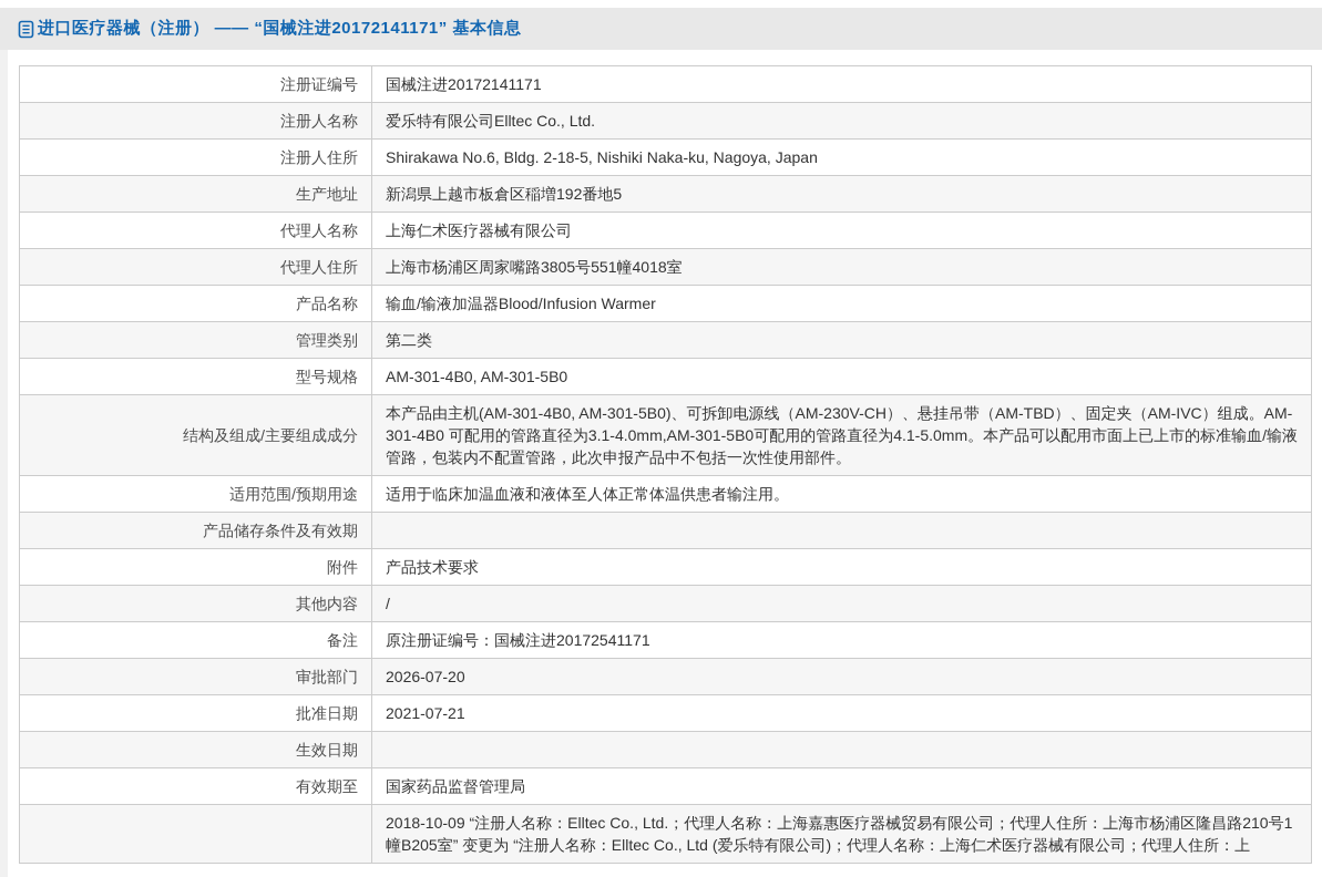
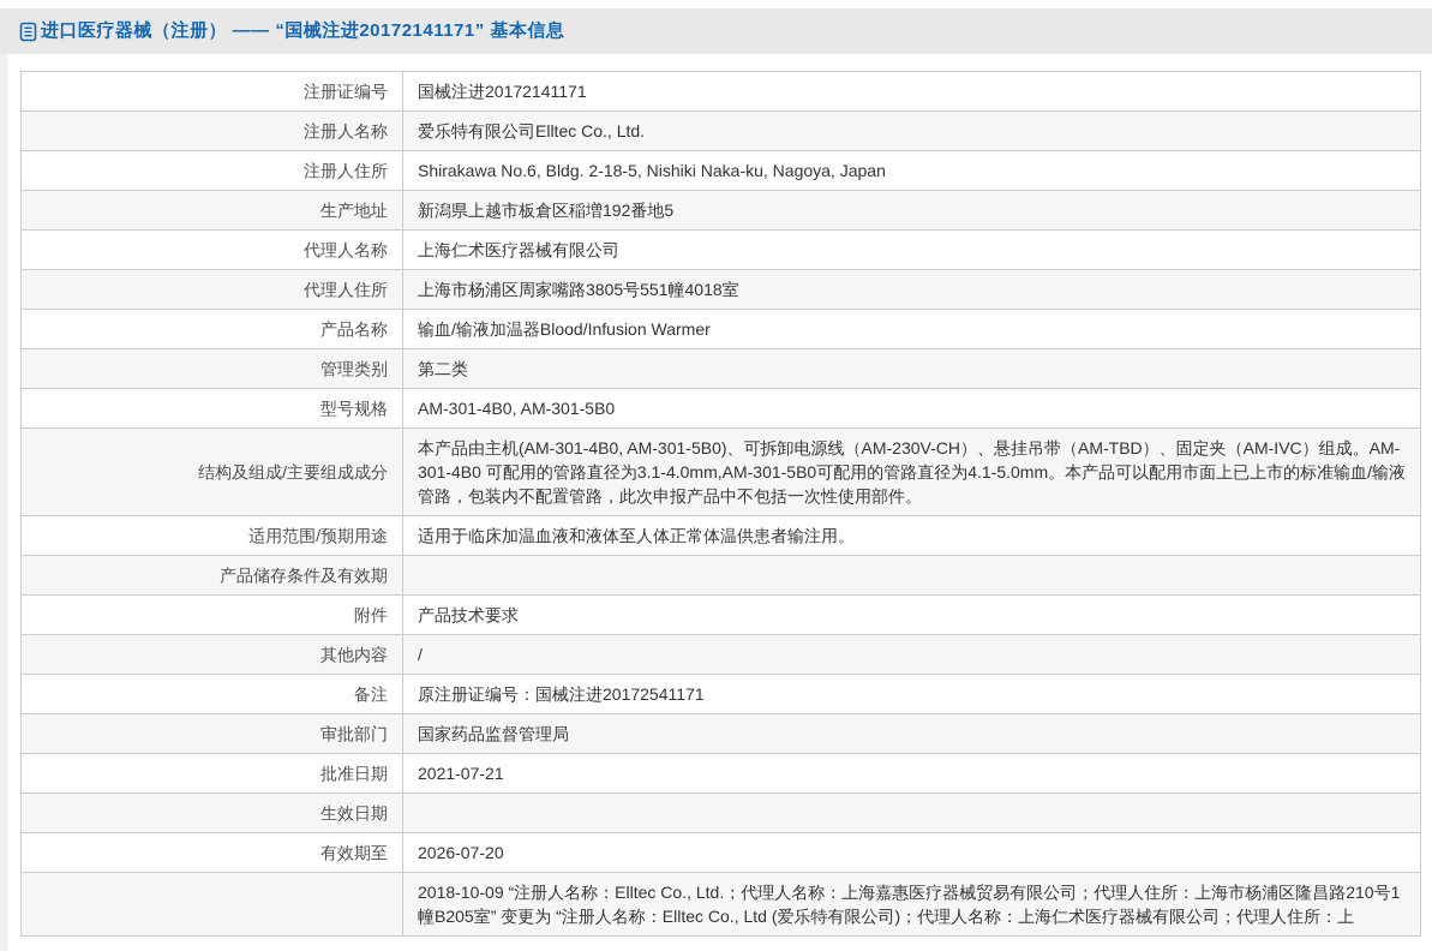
  进口医疗器械（注册） —— “国械注进20172141171” 基本信息
  注册证编号	国械注进20172141171
  注册人名称	爱乐特有限公司Elltec Co., Ltd.
  注册人住所	Shirakawa No.6, Bldg. 2-18-5, Nishiki Naka-ku, Nagoya, Japan
  生产地址	新潟県上越市板倉区稲増192番地5
  代理人名称	上海仁术医疗器械有限公司
  代理人住所	上海市杨浦区周家嘴路3805号551幢4018室
  产品名称	输血/输液加温器Blood/Infusion Warmer
  管理类别	第二类
  型号规格	AM-301-4B0, AM-301-5B0
  结构及组成/主要组成成分	本产品由主机(AM-301-4B0, AM-301-5B0)、可拆卸电源线（AM-230V-CH）、悬挂吊带（AM-TBD）、固定夹（AM-IVC）组成。AM-301-4B0 可配用的管路直径为3.1-4.0mm,AM-301-5B0可配用的管路直径为4.1-5.0mm。本产品可以配用市面上已上市的标准输血/输液管路，包装内不配置管路，此次申报产品中不包括一次性使用部件。
  适用范围/预期用途	适用于临床加温血液和液体至人体正常体温供患者输注用。
  产品储存条件及有效期
  附件	产品技术要求
  其他内容	/
  备注	原注册证编号：国械注进20172541171
- 审批部门	2026-07-20
+ 审批部门	国家药品监督管理局
  批准日期	2021-07-21
  生效日期
- 有效期至	国家药品监督管理局
+ 有效期至	2026-07-20
  	2018-10-09 “注册人名称：Elltec Co., Ltd.；代理人名称：上海嘉惠医疗器械贸易有限公司；代理人住所：上海市杨浦区隆昌路210号1幢B205室” 变更为 “注册人名称：Elltec Co., Ltd (爱乐特有限公司)；代理人名称：上海仁术医疗器械有限公司；代理人住所：上
